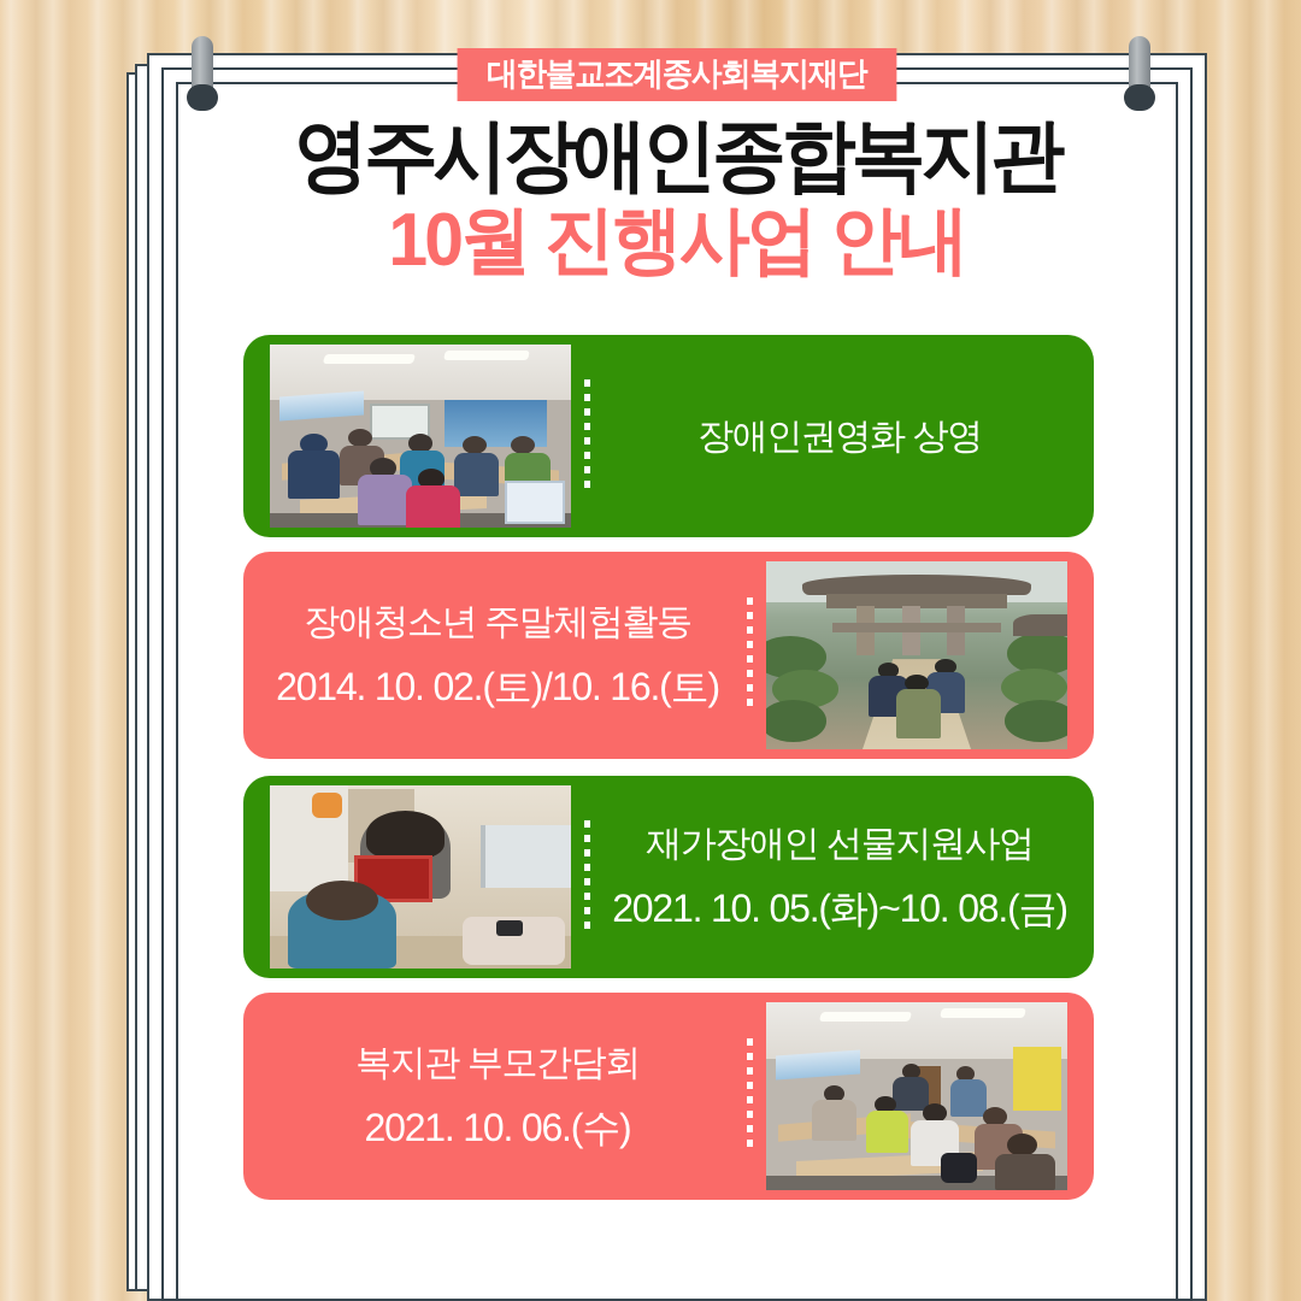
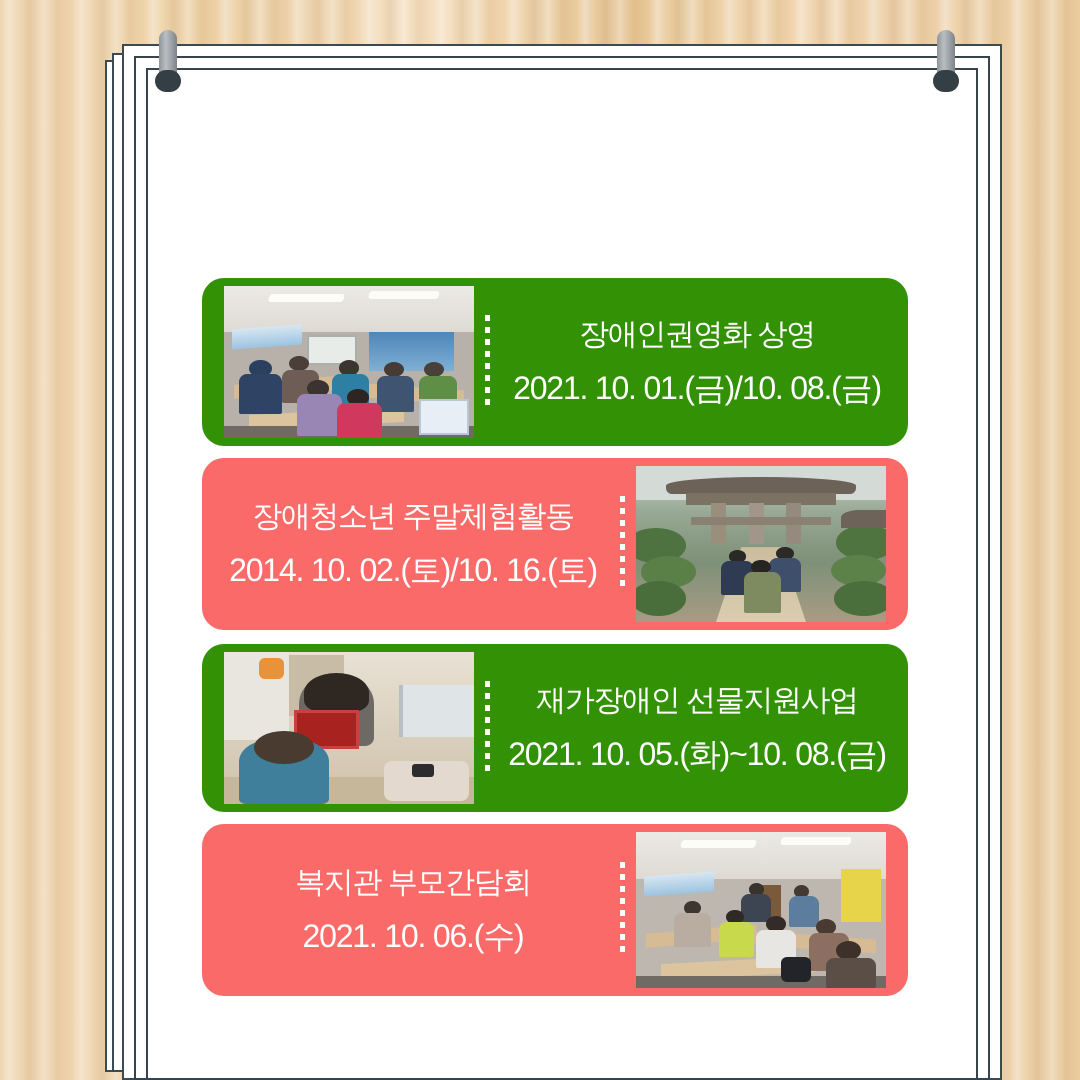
- 대한불교조계종사회복지재단
- 영주시장애인종합복지관
- 10월 진행사업 안내
  장애인권영화 상영
+ 2021. 10. 01.(금)/10. 08.(금)
  장애청소년 주말체험활동
  2014. 10. 02.(토)/10. 16.(토)
  재가장애인 선물지원사업
  2021. 10. 05.(화)~10. 08.(금)
  복지관 부모간담회
  2021. 10. 06.(수)
